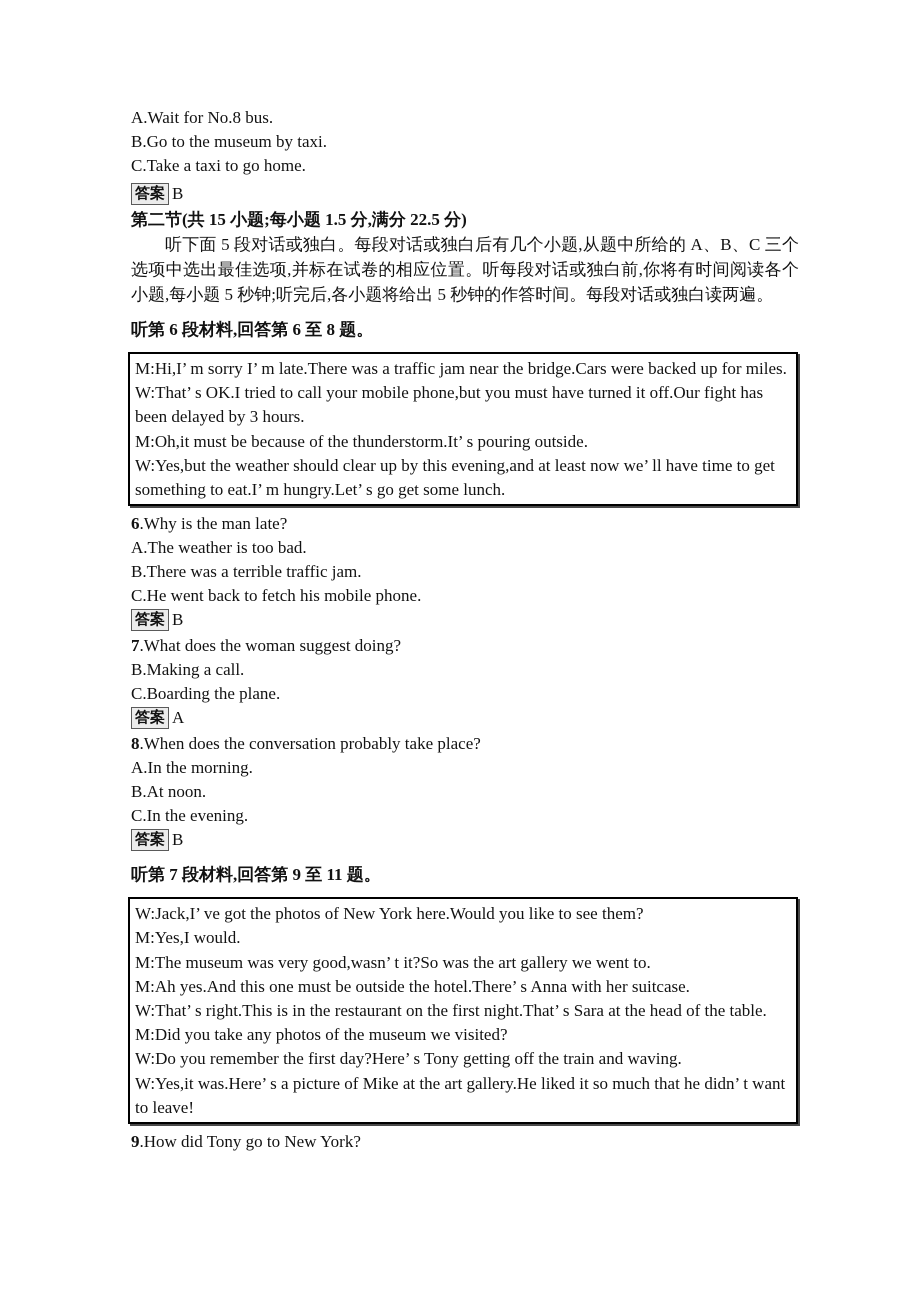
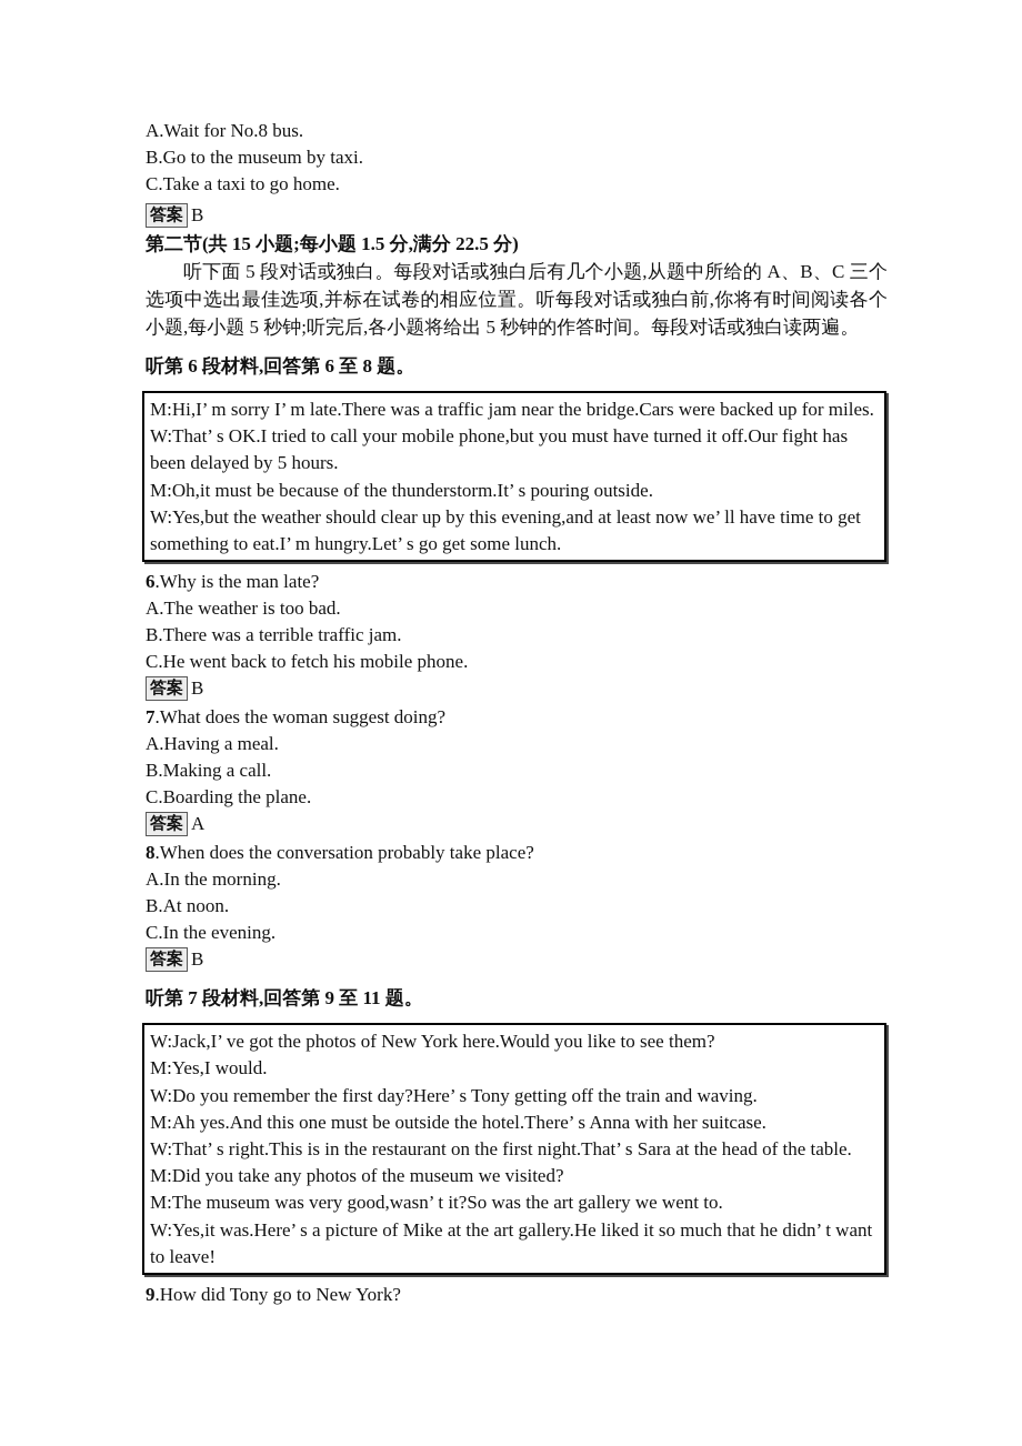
  A.Wait for No.8 bus.
  B.Go to the museum by taxi.
  C.Take a taxi to go home.
  答案
  B
  第二节(共 15 小题;每小题 1.5 分,满分 22.5 分)
  听下面 5 段对话或独白。每段对话或独白后有几个小题,从题中所给的 A、B、C 三个选项中选出最佳选项,并标在试卷的相应位置。听每段对话或独白前,你将有时间阅读各个小题,每小题 5 秒钟;听完后,各小题将给出 5 秒钟的作答时间。每段对话或独白读两遍。
  听第 6 段材料,回答第 6 至 8 题。
  M:Hi,I’ m sorry I’ m late.There was a traffic jam near the bridge.Cars were backed up for miles.
- W:That’ s OK.I tried to call your mobile phone,but you must have turned it off.Our fight has been delayed by 3 hours.
+ W:That’ s OK.I tried to call your mobile phone,but you must have turned it off.Our fight has been delayed by 5 hours.
  M:Oh,it must be because of the thunderstorm.It’ s pouring outside.
  W:Yes,but the weather should clear up by this evening,and at least now we’ ll have time to get something to eat.I’ m hungry.Let’ s go get some lunch.
  6.Why is the man late?
  A.The weather is too bad.
  B.There was a terrible traffic jam.
  C.He went back to fetch his mobile phone.
  答案
  B
  7.What does the woman suggest doing?
+ A.Having a meal.
  B.Making a call.
  C.Boarding the plane.
  答案
  A
  8.When does the conversation probably take place?
  A.In the morning.
  B.At noon.
  C.In the evening.
  答案
  B
  听第 7 段材料,回答第 9 至 11 题。
  W:Jack,I’ ve got the photos of New York here.Would you like to see them?
  M:Yes,I would.
- M:The museum was very good,wasn’ t it?So was the art gallery we went to.
+ W:Do you remember the first day?Here’ s Tony getting off the train and waving.
  M:Ah yes.And this one must be outside the hotel.There’ s Anna with her suitcase.
  W:That’ s right.This is in the restaurant on the first night.That’ s Sara at the head of the table.
  M:Did you take any photos of the museum we visited?
- W:Do you remember the first day?Here’ s Tony getting off the train and waving.
+ M:The museum was very good,wasn’ t it?So was the art gallery we went to.
  W:Yes,it was.Here’ s a picture of Mike at the art gallery.He liked it so much that he didn’ t want to leave!
  9.How did Tony go to New York?
